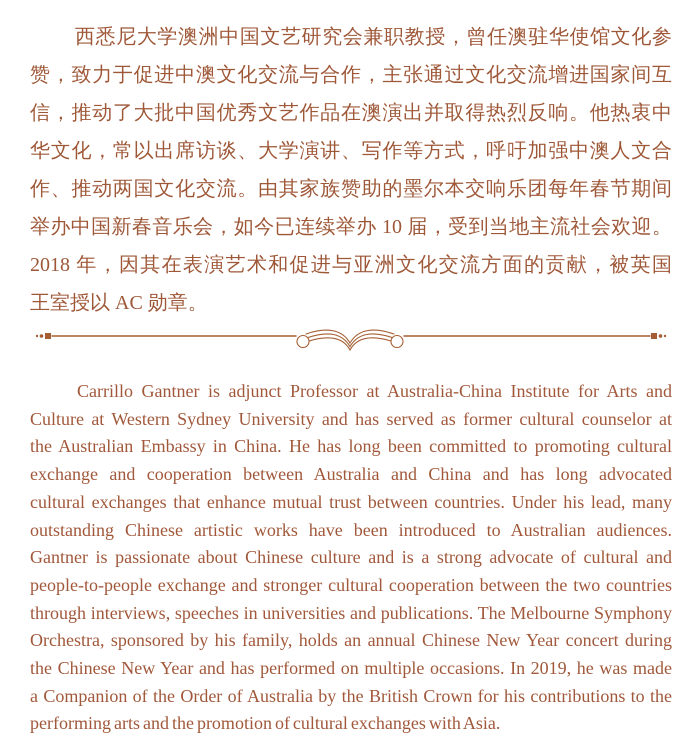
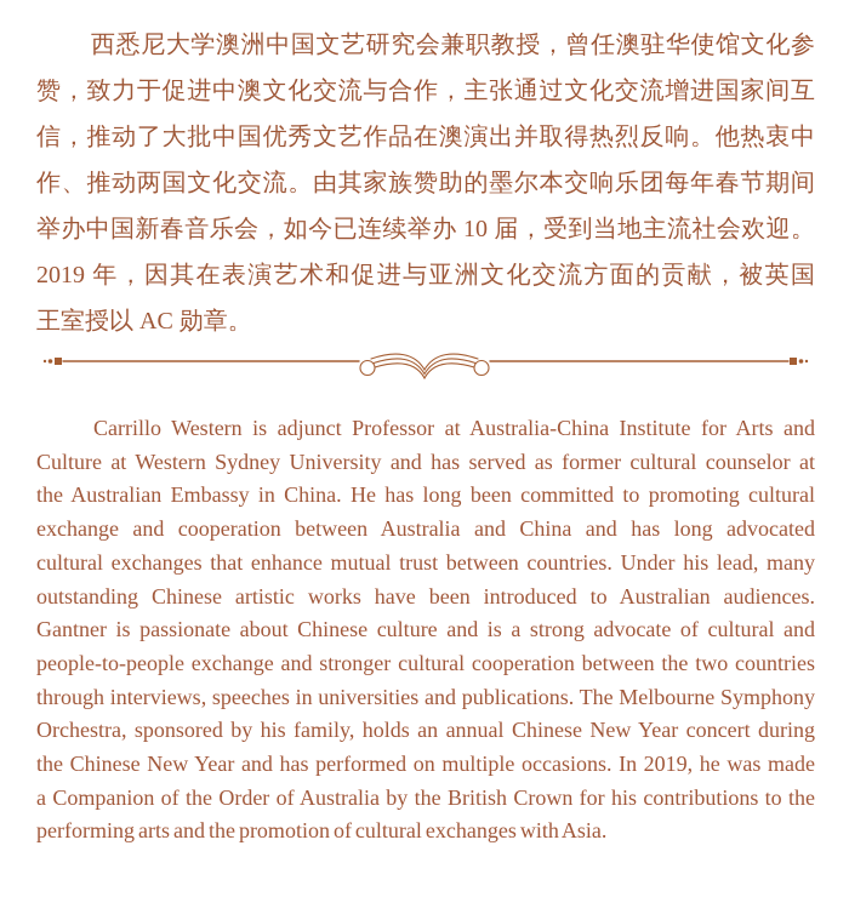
  西悉尼大学澳洲中国文艺研究会兼职教授，曾任澳驻华使馆文化参
  赞，致力于促进中澳文化交流与合作，主张通过文化交流增进国家间互
  信，推动了大批中国优秀文艺作品在澳演出并取得热烈反响。他热衷中
- 华文化，常以出席访谈、大学演讲、写作等方式，呼吁加强中澳人文合
  作、推动两国文化交流。由其家族赞助的墨尔本交响乐团每年春节期间
  举办中国新春音乐会，如今已连续举办 10 届，受到当地主流社会欢迎。
- 2018 年，因其在表演艺术和促进与亚洲文化交流方面的贡献，被英国
+ 2019 年，因其在表演艺术和促进与亚洲文化交流方面的贡献，被英国
  王室授以 AC 勋章。
- Carrillo Gantner is adjunct Professor at Australia-China Institute for Arts and
+ Carrillo Western is adjunct Professor at Australia-China Institute for Arts and
  Culture at Western Sydney University and has served as former cultural counselor at
  the Australian Embassy in China. He has long been committed to promoting cultural
  exchange and cooperation between Australia and China and has long advocated
  cultural exchanges that enhance mutual trust between countries. Under his lead, many
  outstanding Chinese artistic works have been introduced to Australian audiences.
  Gantner is passionate about Chinese culture and is a strong advocate of cultural and
  people-to-people exchange and stronger cultural cooperation between the two countries
  through interviews, speeches in universities and publications. The Melbourne Symphony
  Orchestra, sponsored by his family, holds an annual Chinese New Year concert during
  the Chinese New Year and has performed on multiple occasions. In 2019, he was made
  a Companion of the Order of Australia by the British Crown for his contributions to the
  performing arts and the promotion of cultural exchanges with Asia.
